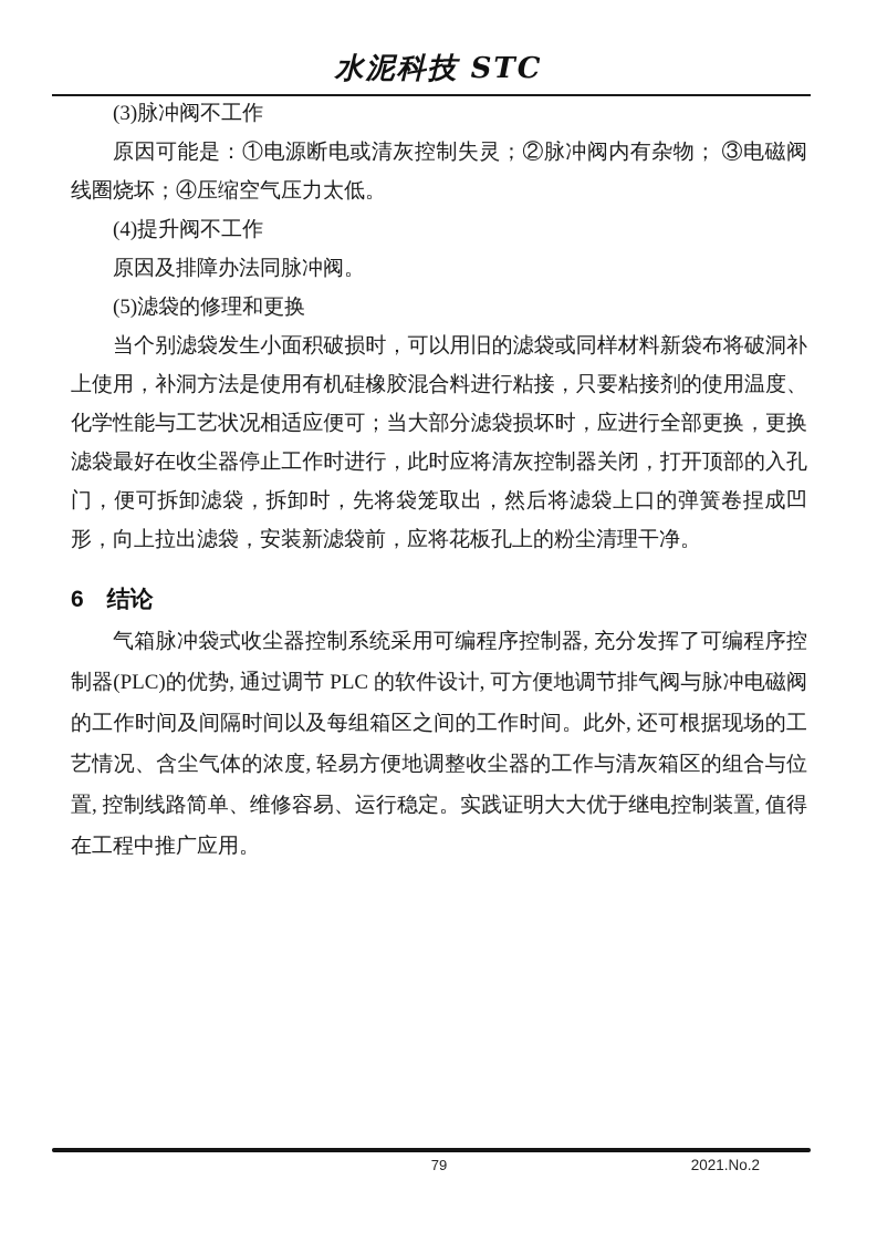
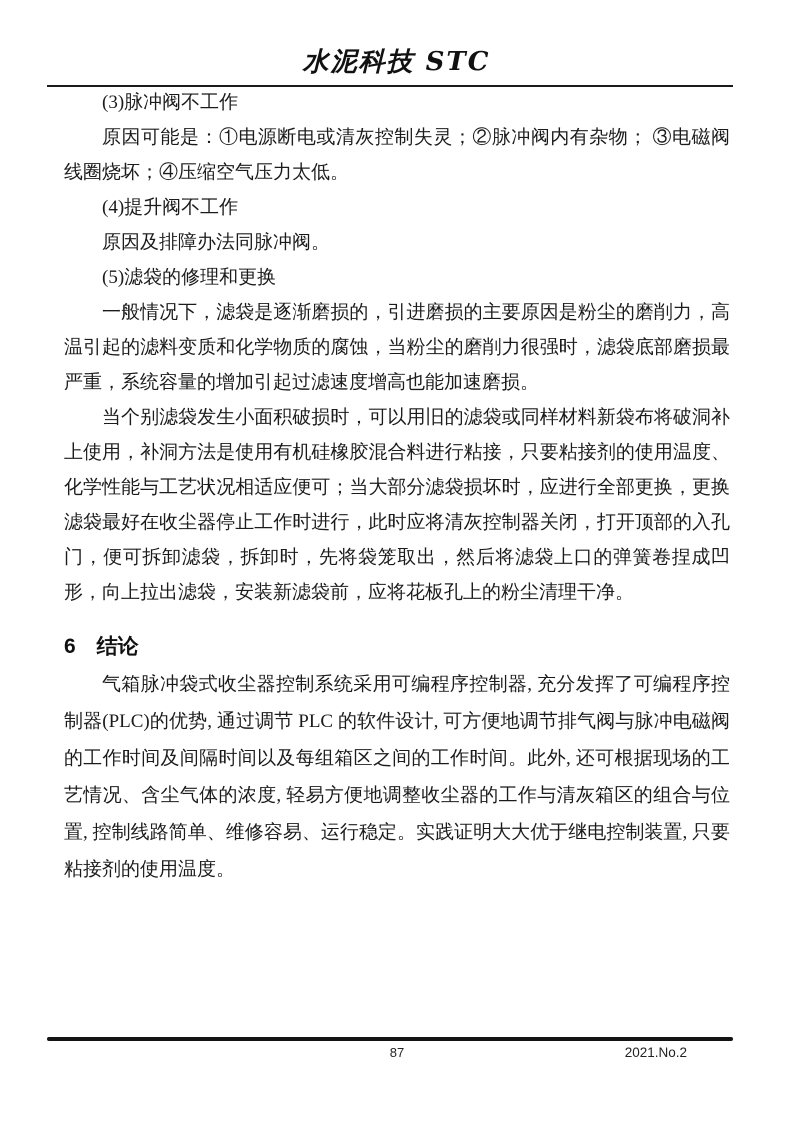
  水泥科技 STC
  (3)脉冲阀不工作
  原因可能是：①电源断电或清灰控制失灵；②脉冲阀内有杂物； ③电磁阀线圈烧坏；④压缩空气压力太低。
  (4)提升阀不工作
  原因及排障办法同脉冲阀。
  (5)滤袋的修理和更换
+ 一般情况下，滤袋是逐渐磨损的，引进磨损的主要原因是粉尘的磨削力，高温引起的滤料变质和化学物质的腐蚀，当粉尘的磨削力很强时，滤袋底部磨损最严重，系统容量的增加引起过滤速度增高也能加速磨损。
  当个别滤袋发生小面积破损时，可以用旧的滤袋或同样材料新袋布将破洞补上使用，补洞方法是使用有机硅橡胶混合料进行粘接，只要粘接剂的使用温度、化学性能与工艺状况相适应便可；当大部分滤袋损坏时，应进行全部更换，更换滤袋最好在收尘器停止工作时进行，此时应将清灰控制器关闭，打开顶部的入孔门，便可拆卸滤袋，拆卸时，先将袋笼取出，然后将滤袋上口的弹簧卷捏成凹形，向上拉出滤袋，安装新滤袋前，应将花板孔上的粉尘清理干净。
  6 结论
- 气箱脉冲袋式收尘器控制系统采用可编程序控制器, 充分发挥了可编程序控制器(PLC)的优势, 通过调节 PLC 的软件设计, 可方便地调节排气阀与脉冲电磁阀的工作时间及间隔时间以及每组箱区之间的工作时间。此外, 还可根据现场的工艺情况、含尘气体的浓度, 轻易方便地调整收尘器的工作与清灰箱区的组合与位置, 控制线路简单、维修容易、运行稳定。实践证明大大优于继电控制装置, 值得在工程中推广应用。
+ 气箱脉冲袋式收尘器控制系统采用可编程序控制器, 充分发挥了可编程序控制器(PLC)的优势, 通过调节 PLC 的软件设计, 可方便地调节排气阀与脉冲电磁阀的工作时间及间隔时间以及每组箱区之间的工作时间。此外, 还可根据现场的工艺情况、含尘气体的浓度, 轻易方便地调整收尘器的工作与清灰箱区的组合与位置, 控制线路简单、维修容易、运行稳定。实践证明大大优于继电控制装置, 只要粘接剂的使用温度。
- 79
+ 87
  2021.No.2
